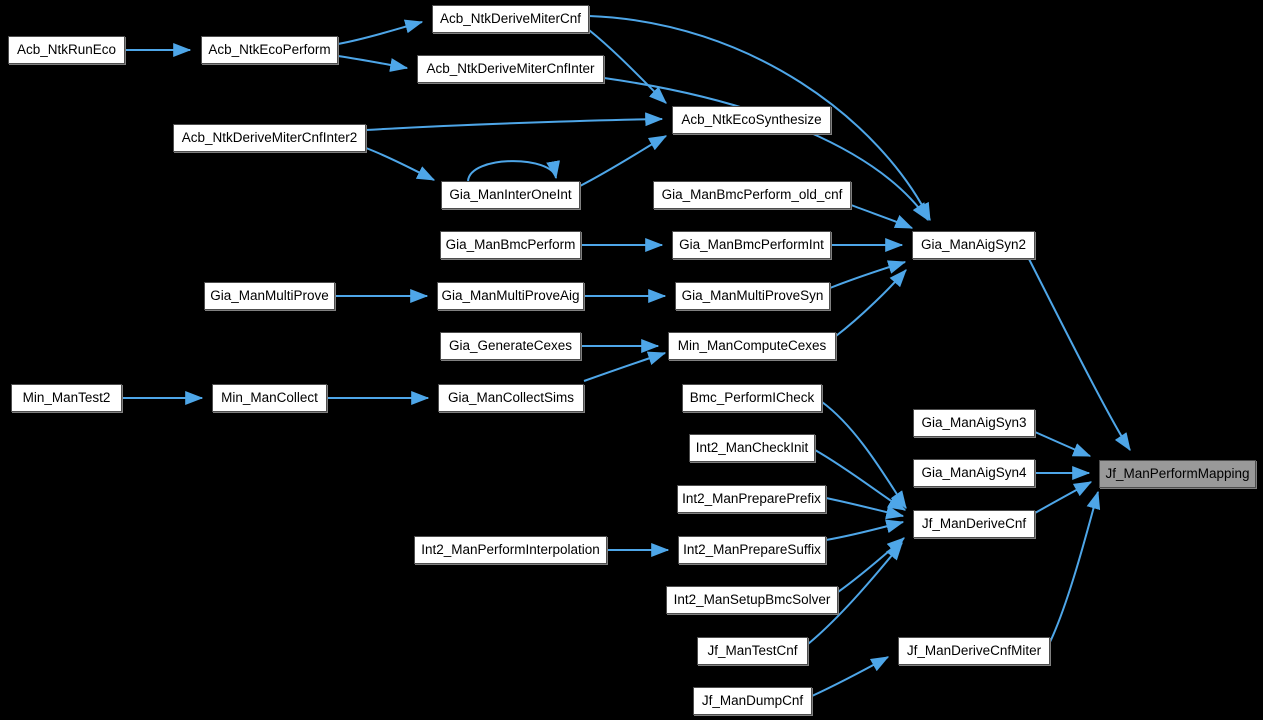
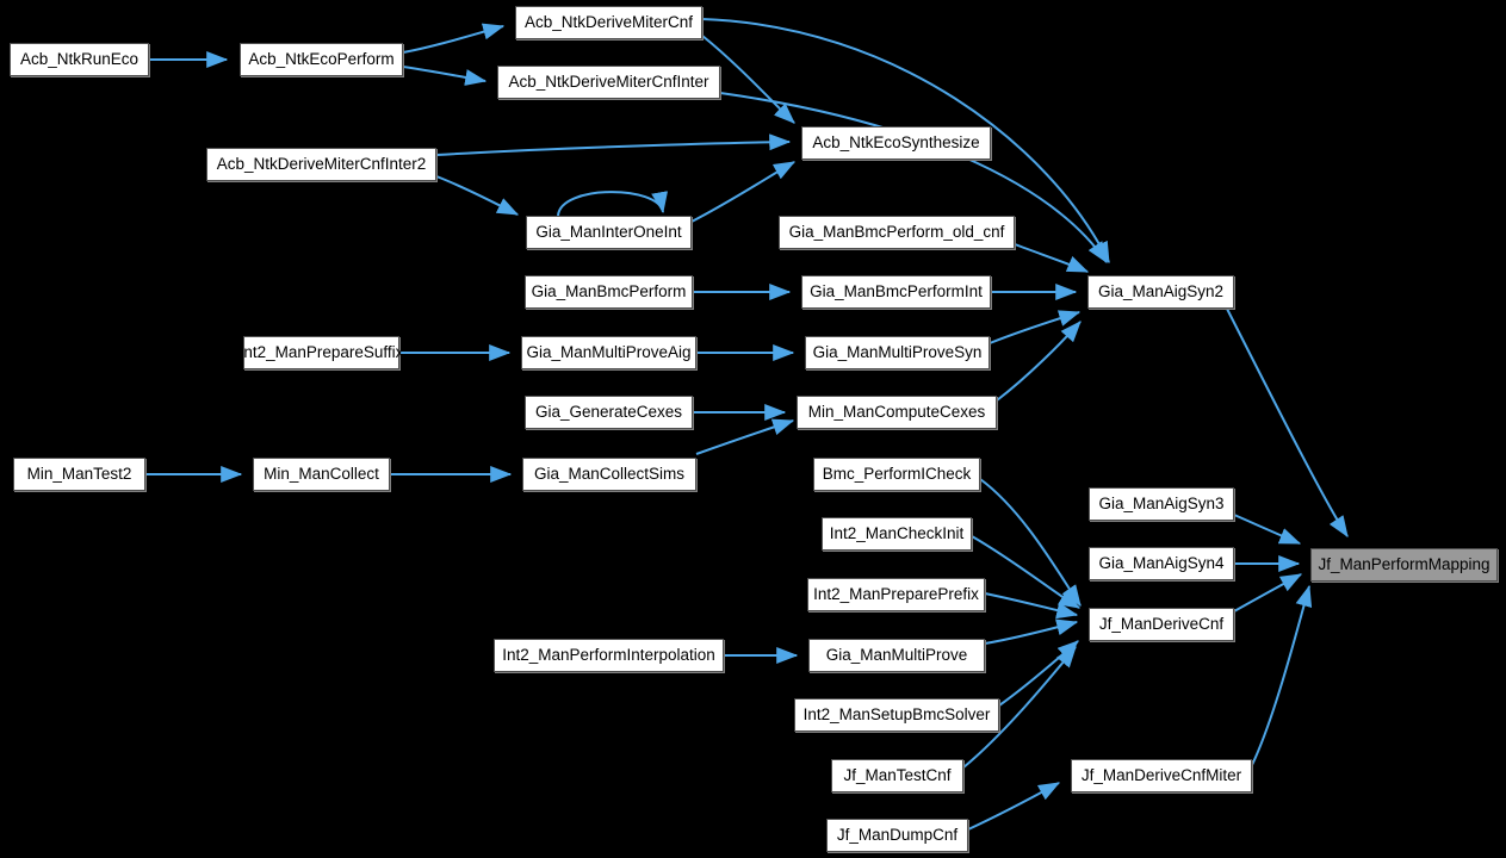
  Acb_NtkRunEco
  Acb_NtkEcoPerform
  Acb_NtkDeriveMiterCnf
  Acb_NtkDeriveMiterCnfInter
  Acb_NtkEcoSynthesize
  Acb_NtkDeriveMiterCnfInter2
  Gia_ManInterOneInt
  Gia_ManBmcPerform_old_cnf
  Gia_ManAigSyn2
  Gia_ManBmcPerform
  Gia_ManBmcPerformInt
- Gia_ManMultiProve
+ Int2_ManPrepareSuffix
  Gia_ManMultiProveAig
  Gia_ManMultiProveSyn
  Gia_GenerateCexes
  Min_ManComputeCexes
  Min_ManTest2
  Min_ManCollect
  Gia_ManCollectSims
  Bmc_PerformICheck
  Gia_ManAigSyn3
  Int2_ManCheckInit
  Jf_ManPerformMapping
  Gia_ManAigSyn4
  Int2_ManPreparePrefix
  Jf_ManDeriveCnf
  Int2_ManPerformInterpolation
- Int2_ManPrepareSuffix
+ Gia_ManMultiProve
  Int2_ManSetupBmcSolver
  Jf_ManTestCnf
  Jf_ManDeriveCnfMiter
  Jf_ManDumpCnf
